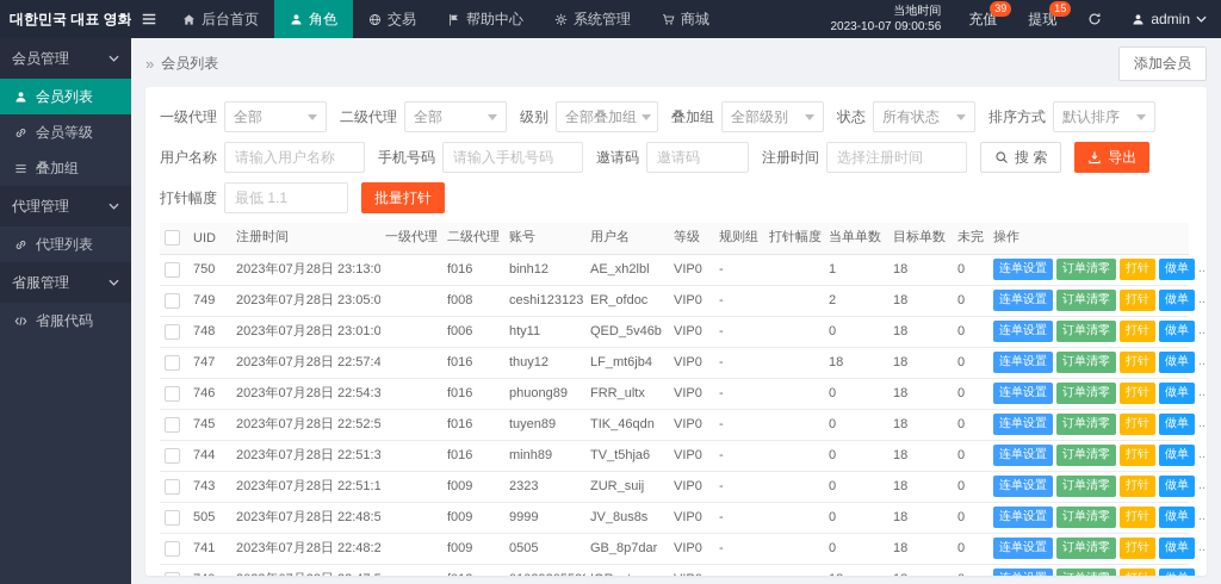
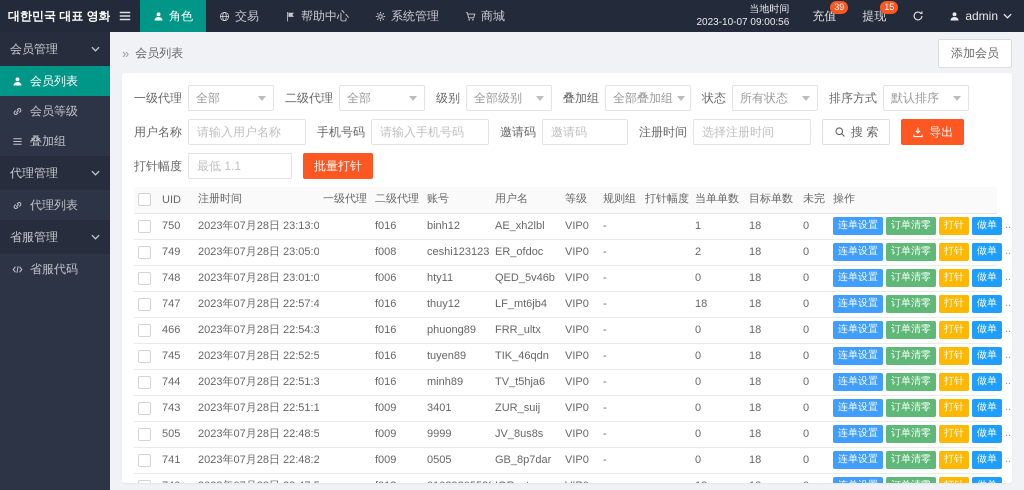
- 后台首页
  角色
  交易
  帮助中心
  系统管理
  商城
  当地时间
  2023-10-07 09:00:56
  充值
  39
  提现
  15
  admin
  会员管理
  会员列表
  会员等级
  叠加组
  代理管理
  代理列表
  省服管理
  省服代码
  »
  会员列表
  添加会员
  一级代理
  全部
  二级代理
  全部
  级别
- 全部叠加组
+ 全部级别
  叠加组
- 全部级别
+ 全部叠加组
  状态
  所有状态
  排序方式
  默认排序
  用户名称
  请输入用户名称
  手机号码
  请输入手机号码
  邀请码
  邀请码
  注册时间
  选择注册时间
  搜 索
  导出
  打针幅度
  最低 1.1
  批量打针
  	UID	注册时间	一级代理	二级代理	账号	用户名	等级	规则组	打针幅度	当单单数	目标单数	未完	操作
  	750	2023年07月28日 23:13:0		f016	binh12	AE_xh2lbl	VIP0	-		1	18	0	连单设置 订单清零 打针 做单 ..
  	749	2023年07月28日 23:05:0		f008	ceshi123123	ER_ofdoc	VIP0	-		2	18	0	连单设置 订单清零 打针 做单 ..
  	748	2023年07月28日 23:01:0		f006	hty11	QED_5v46b	VIP0	-		0	18	0	连单设置 订单清零 打针 做单 ..
  	747	2023年07月28日 22:57:4		f016	thuy12	LF_mt6jb4	VIP0	-		18	18	0	连单设置 订单清零 打针 做单 ..
- 	746	2023年07月28日 22:54:3		f016	phuong89	FRR_ultx	VIP0	-		0	18	0	连单设置 订单清零 打针 做单 ..
+ 	466	2023年07月28日 22:54:3		f016	phuong89	FRR_ultx	VIP0	-		0	18	0	连单设置 订单清零 打针 做单 ..
  	745	2023年07月28日 22:52:5		f016	tuyen89	TIK_46qdn	VIP0	-		0	18	0	连单设置 订单清零 打针 做单 ..
  	744	2023年07月28日 22:51:3		f016	minh89	TV_t5hja6	VIP0	-		0	18	0	连单设置 订单清零 打针 做单 ..
- 	743	2023年07月28日 22:51:1		f009	2323	ZUR_suij	VIP0	-		0	18	0	连单设置 订单清零 打针 做单 ..
+ 	743	2023年07月28日 22:51:1		f009	3401	ZUR_suij	VIP0	-		0	18	0	连单设置 订单清零 打针 做单 ..
  	505	2023年07月28日 22:48:5		f009	9999	JV_8us8s	VIP0	-		0	18	0	连单设置 订单清零 打针 做单 ..
  	741	2023年07月28日 22:48:2		f009	0505	GB_8p7dar	VIP0	-		0	18	0	连单设置 订单清零 打针 做单 ..
